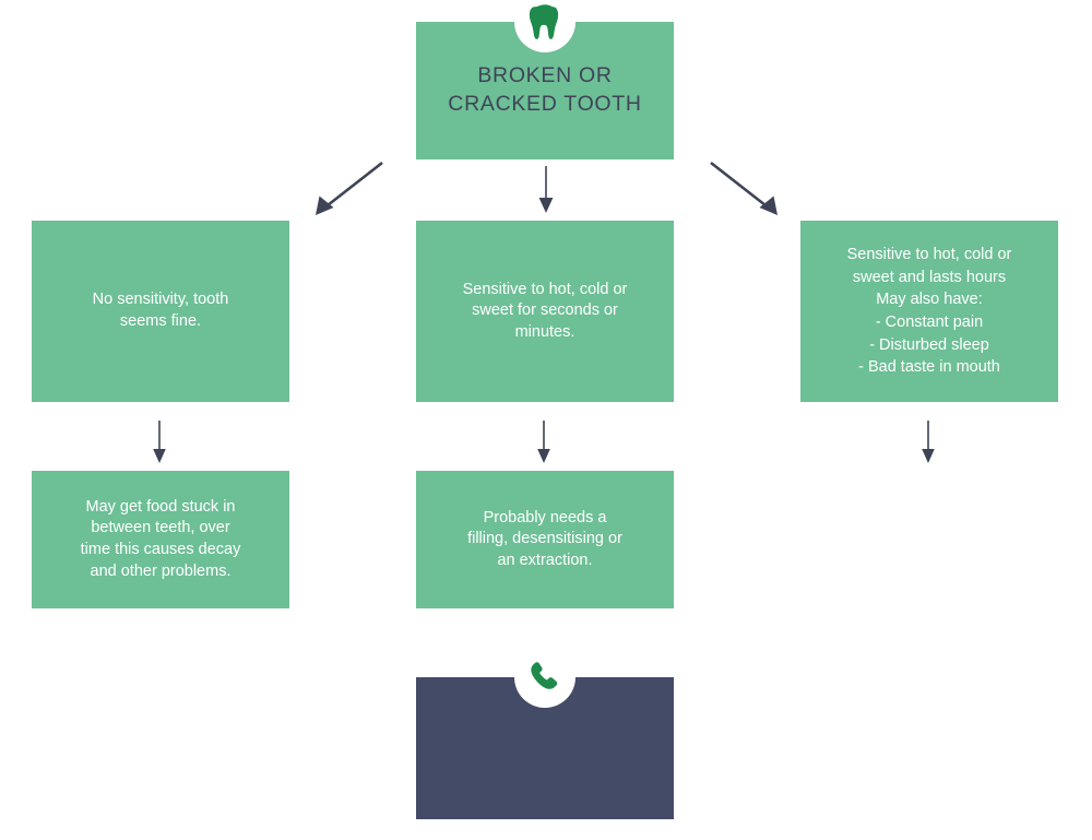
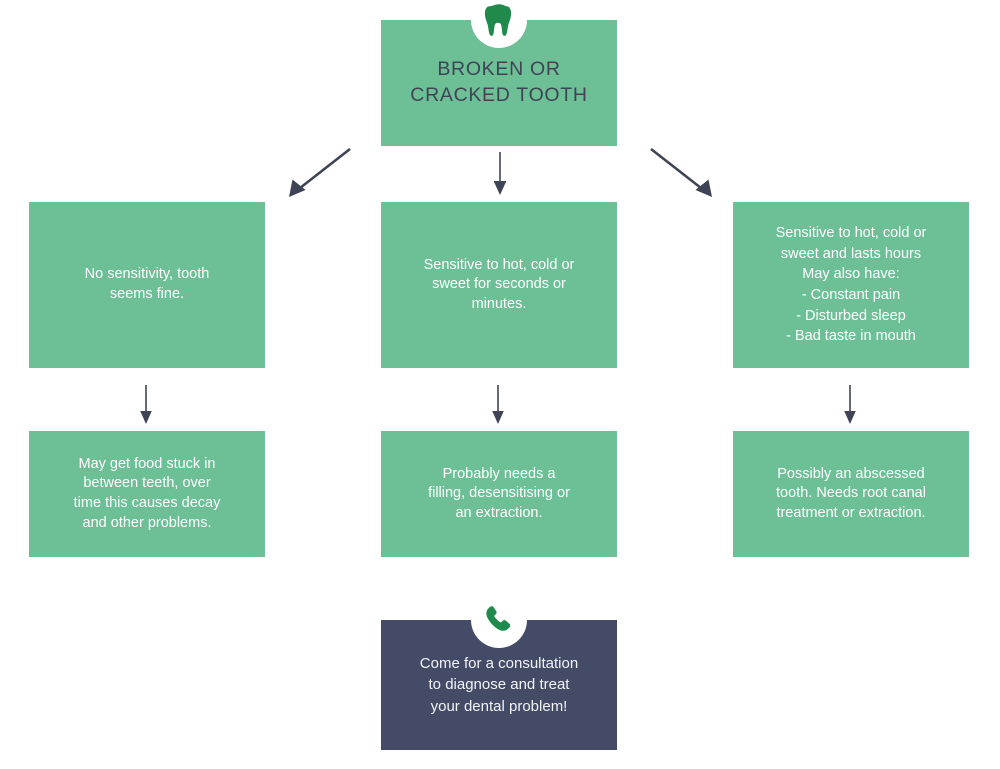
  BROKEN OR
  CRACKED TOOTH
  No sensitivity, tooth
  seems fine.
  Sensitive to hot, cold or
  sweet for seconds or
  minutes.
  Sensitive to hot, cold or
  sweet and lasts hours
  May also have:
  - Constant pain
  - Disturbed sleep
  - Bad taste in mouth
  May get food stuck in
  between teeth, over
  time this causes decay
  and other problems.
  Probably needs a
  filling, desensitising or
  an extraction.
+ Possibly an abscessed
+ tooth. Needs root canal
+ treatment or extraction.
+ Come for a consultation
+ to diagnose and treat
+ your dental problem!
